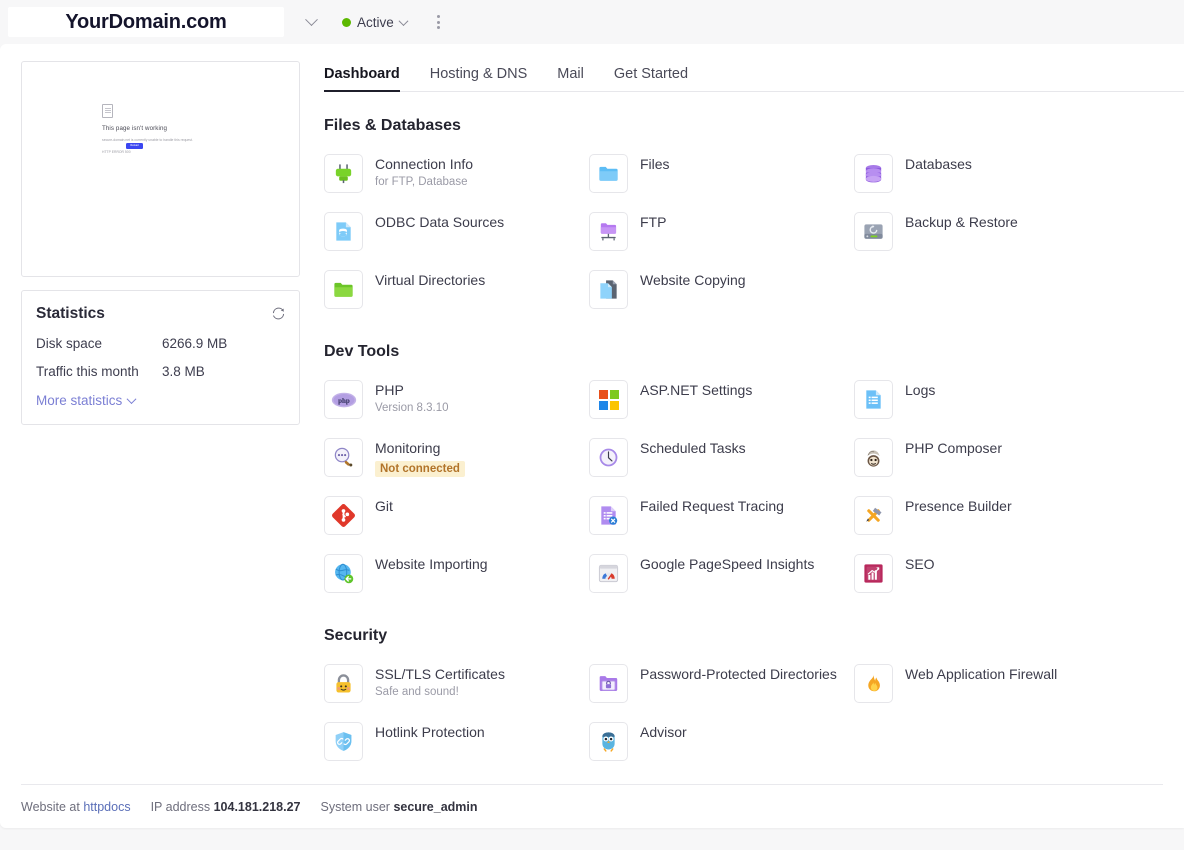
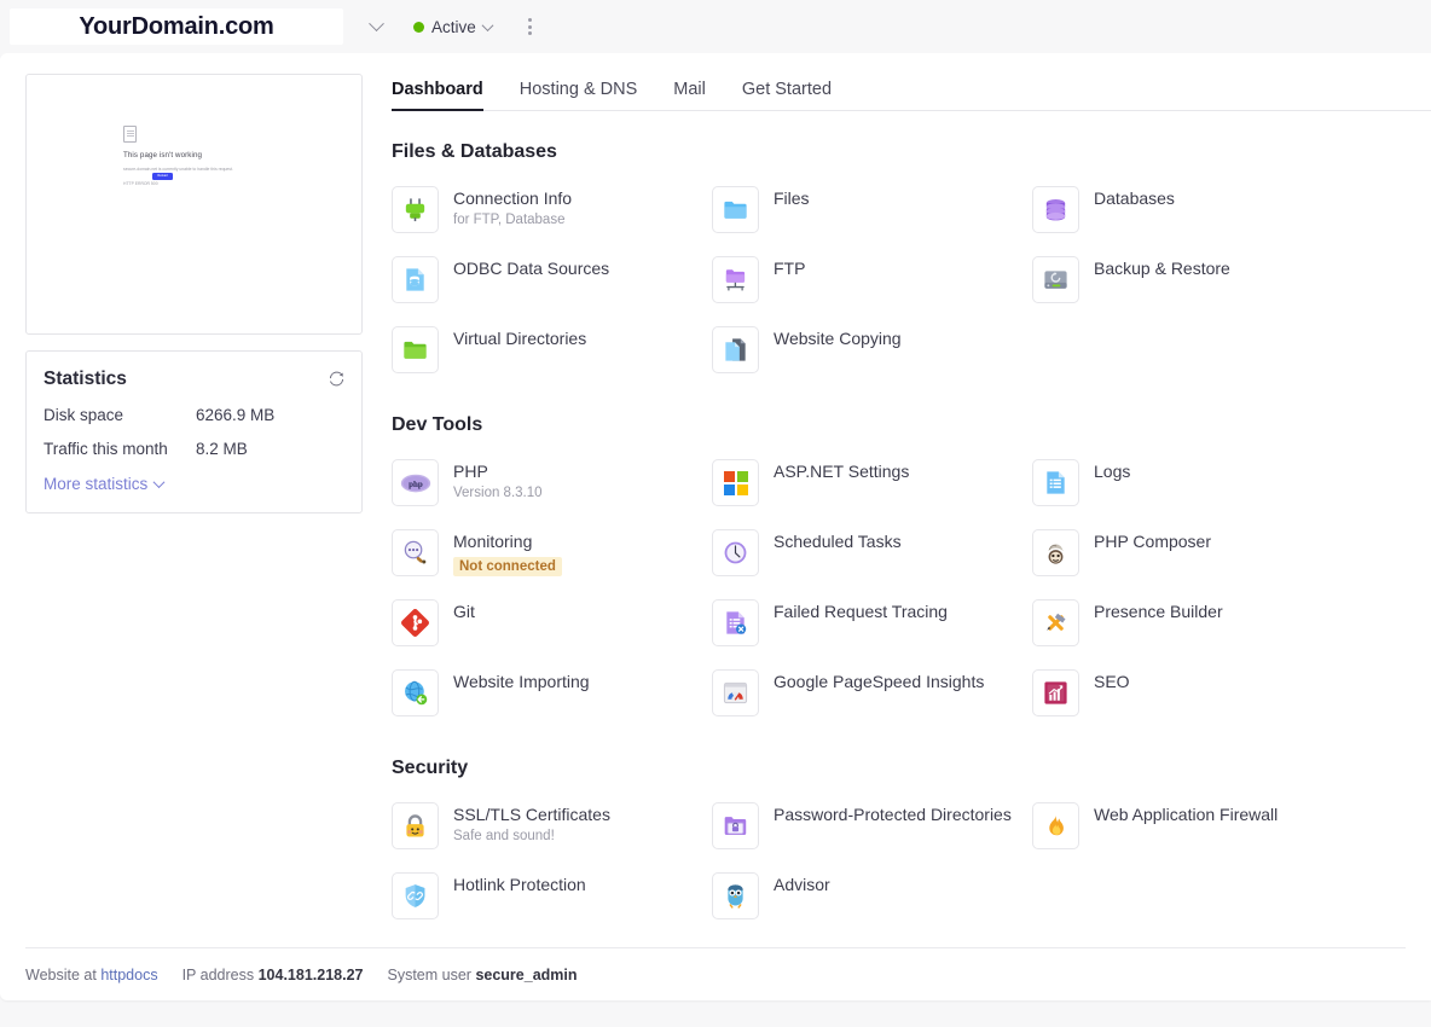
  YourDomain.com
  Active
  Statistics
  Disk space
  6266.9 MB
  Traffic this month
- 3.8 MB
+ 8.2 MB
  More statistics
  Dashboard
  Hosting & DNS
  Mail
  Get Started
  Files & Databases
  Connection Info
  for FTP, Database
  Files
  Databases
  ODBC Data Sources
  FTP
  Backup & Restore
  Virtual Directories
  Website Copying
  Dev Tools
  php
  PHP
  Version 8.3.10
  ASP.NET Settings
  Logs
  Monitoring
  Not connected
  Scheduled Tasks
  PHP Composer
  Git
  Failed Request Tracing
  Presence Builder
  Website Importing
  Google PageSpeed Insights
  SEO
  Security
  SSL/TLS Certificates
  Safe and sound!
  Password-Protected Directories
  Web Application Firewall
  Hotlink Protection
  Advisor
  Website at httpdocs
  IP address 104.181.218.27
  System user secure_admin
